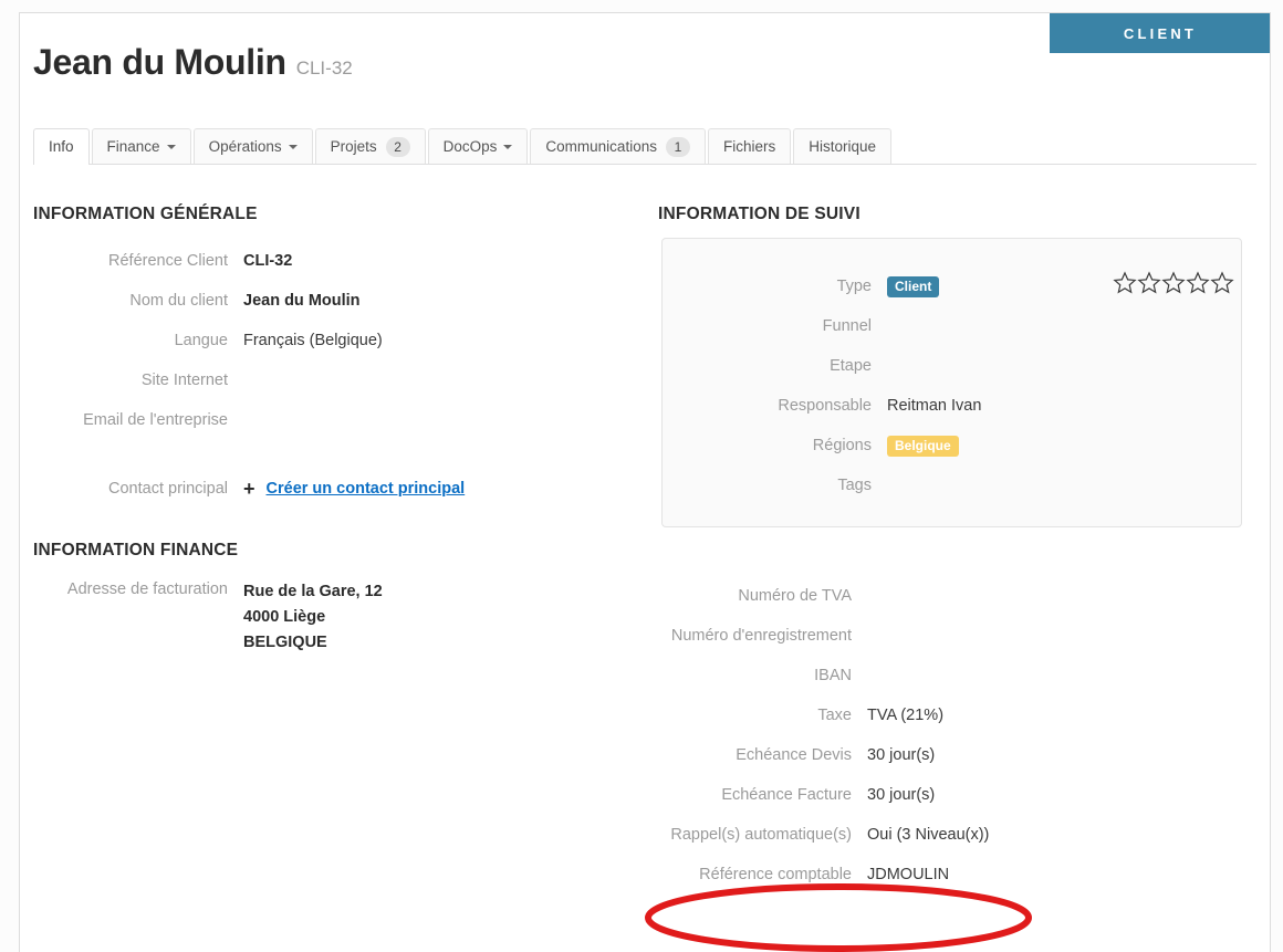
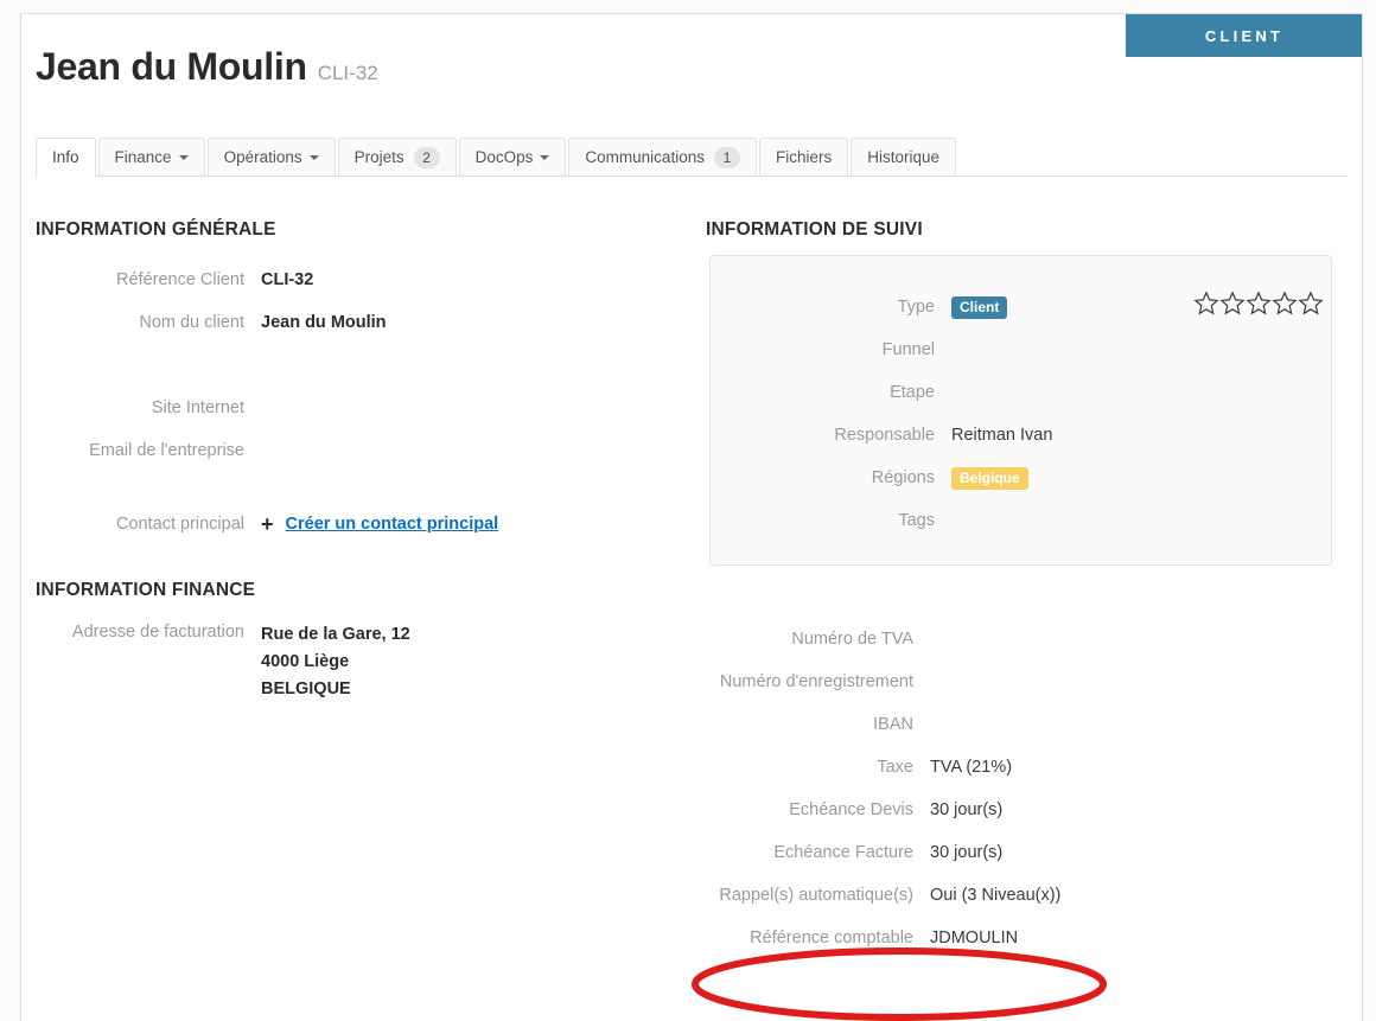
  CLIENT
  Jean du Moulin
  CLI-32
  Info
  Finance
  Opérations
  Projets
  2
  DocOps
  Communications
  1
  Fichiers
  Historique
  INFORMATION GÉNÉRALE
  INFORMATION DE SUIVI
  INFORMATION FINANCE
  Référence Client
  CLI-32
  Nom du client
  Jean du Moulin
- Langue
- Français (Belgique)
  Site Internet
  Email de l'entreprise
  Contact principal
  +
  Créer un contact principal
  Type
  Client
  Funnel
  Etape
  Responsable
  Reitman Ivan
  Régions
  Belgique
  Tags
  Adresse de facturation
  Rue de la Gare, 12
  4000 Liège
  BELGIQUE
  Numéro de TVA
  Numéro d'enregistrement
  IBAN
  Taxe
  TVA (21%)
  Echéance Devis
  30 jour(s)
  Echéance Facture
  30 jour(s)
  Rappel(s) automatique(s)
  Oui (3 Niveau(x))
  Référence comptable
  JDMOULIN
